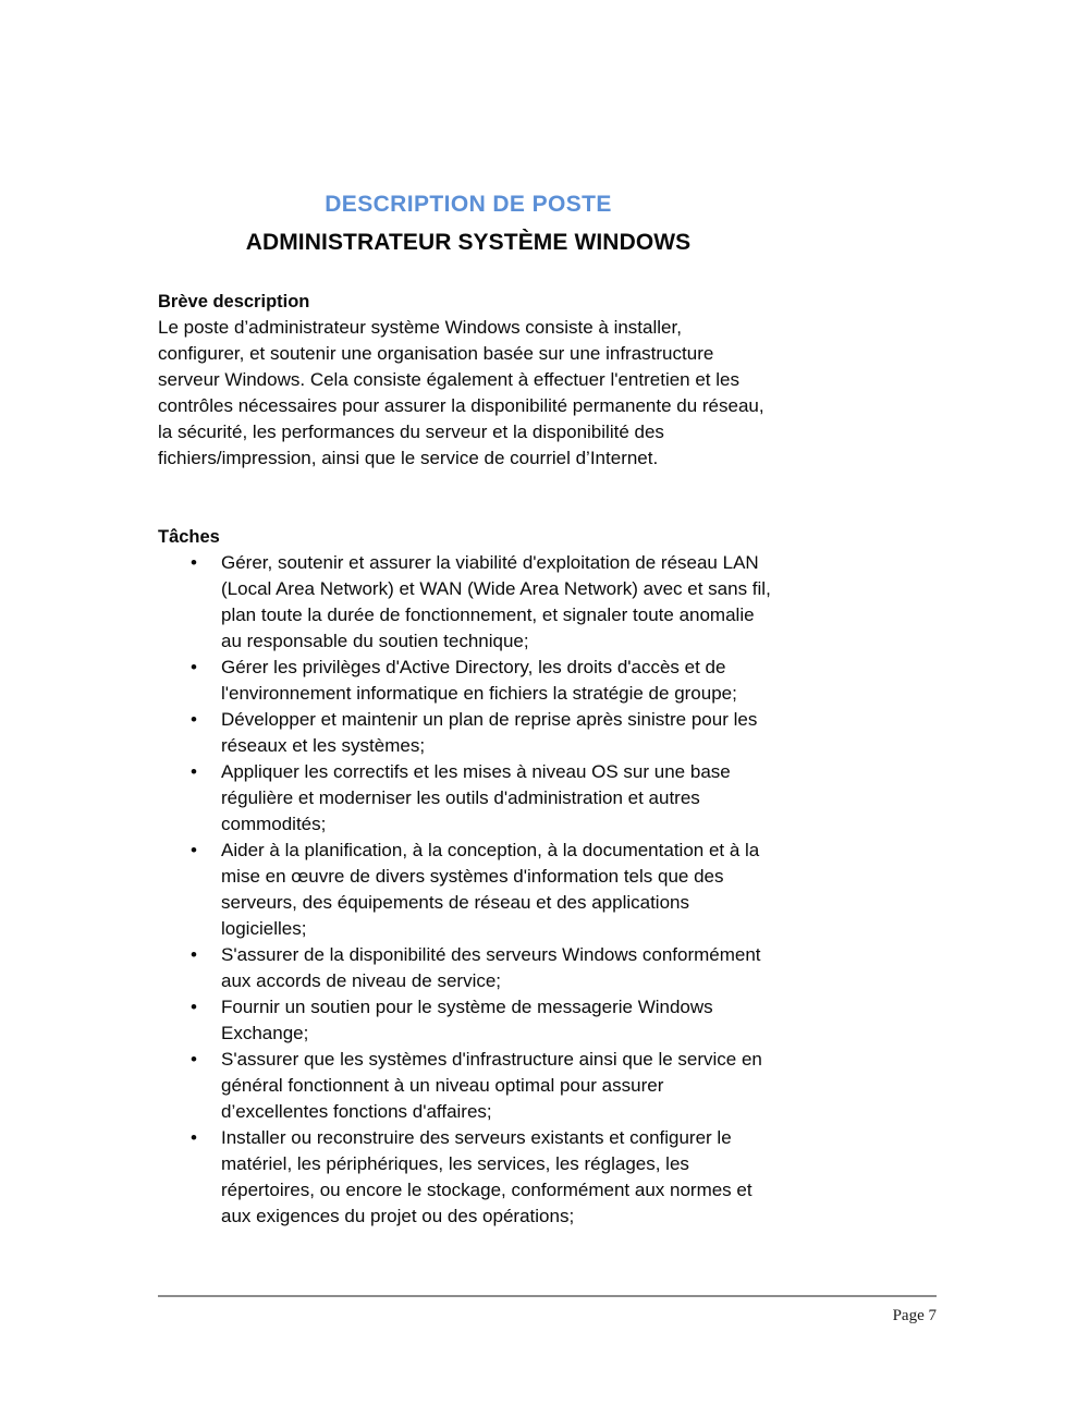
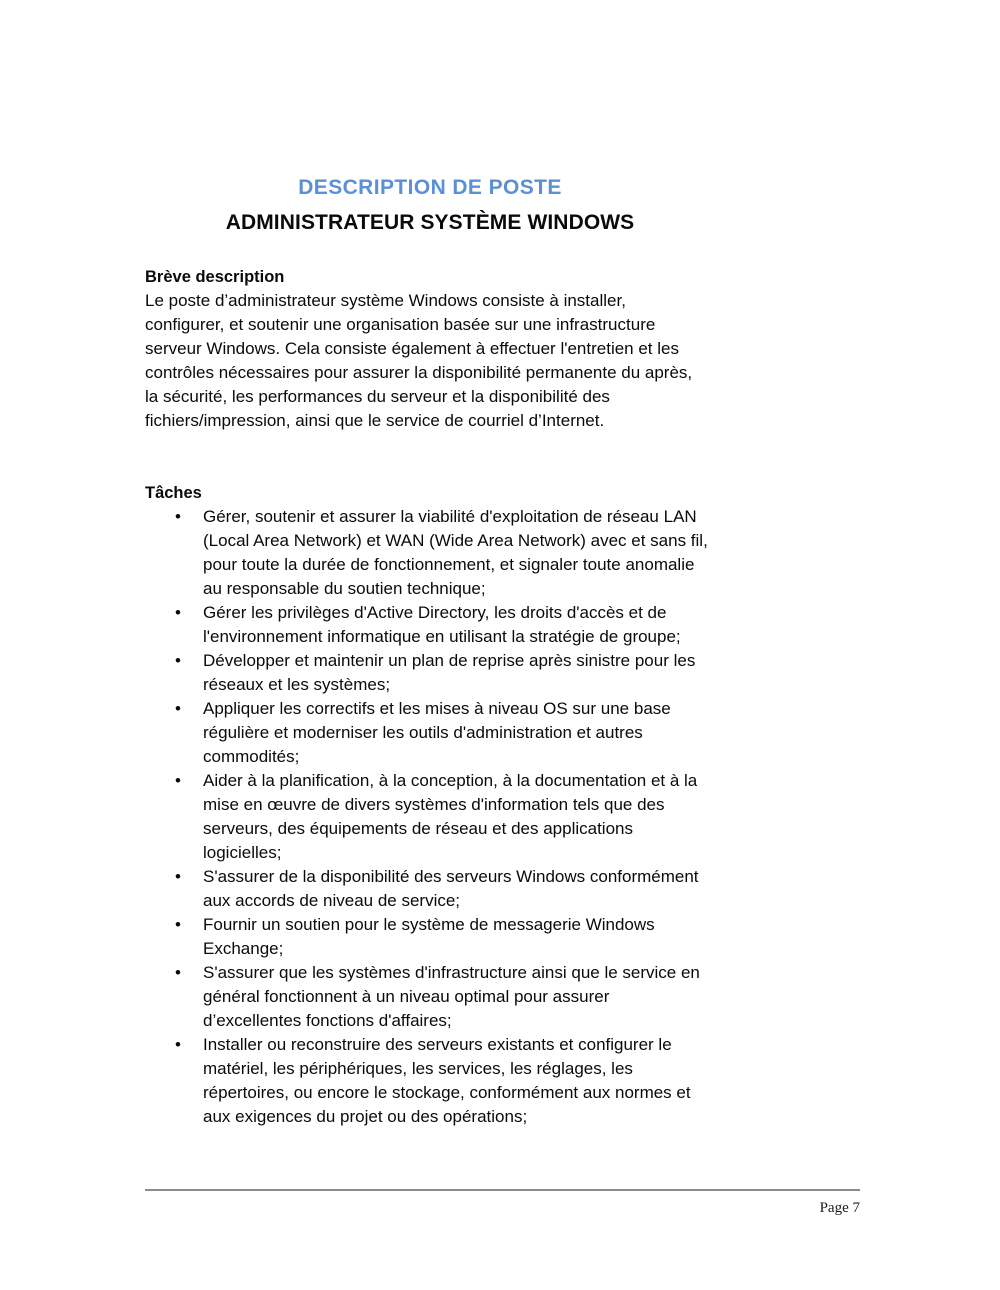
  DESCRIPTION DE POSTE
  ADMINISTRATEUR SYSTÈME WINDOWS
  Brève description
- Le poste d’administrateur système Windows consiste à installer, configurer, et soutenir une organisation basée sur une infrastructure serveur Windows. Cela consiste également à effectuer l'entretien et les contrôles nécessaires pour assurer la disponibilité permanente du réseau, la sécurité, les performances du serveur et la disponibilité des fichiers/impression, ainsi que le service de courriel d’Internet.
+ Le poste d’administrateur système Windows consiste à installer, configurer, et soutenir une organisation basée sur une infrastructure serveur Windows. Cela consiste également à effectuer l'entretien et les contrôles nécessaires pour assurer la disponibilité permanente du après, la sécurité, les performances du serveur et la disponibilité des fichiers/impression, ainsi que le service de courriel d’Internet.
  Tâches
  •
- Gérer, soutenir et assurer la viabilité d'exploitation de réseau LAN (Local Area Network) et WAN (Wide Area Network) avec et sans fil, plan toute la durée de fonctionnement, et signaler toute anomalie au responsable du soutien technique;
+ Gérer, soutenir et assurer la viabilité d'exploitation de réseau LAN (Local Area Network) et WAN (Wide Area Network) avec et sans fil, pour toute la durée de fonctionnement, et signaler toute anomalie au responsable du soutien technique;
  •
- Gérer les privilèges d'Active Directory, les droits d'accès et de l'environnement informatique en fichiers la stratégie de groupe;
+ Gérer les privilèges d'Active Directory, les droits d'accès et de l'environnement informatique en utilisant la stratégie de groupe;
  •
  Développer et maintenir un plan de reprise après sinistre pour les réseaux et les systèmes;
  •
  Appliquer les correctifs et les mises à niveau OS sur une base régulière et moderniser les outils d'administration et autres commodités;
  •
  Aider à la planification, à la conception, à la documentation et à la mise en œuvre de divers systèmes d'information tels que des serveurs, des équipements de réseau et des applications logicielles;
  •
  S'assurer de la disponibilité des serveurs Windows conformément aux accords de niveau de service;
  •
  Fournir un soutien pour le système de messagerie Windows Exchange;
  •
  S'assurer que les systèmes d'infrastructure ainsi que le service en général fonctionnent à un niveau optimal pour assurer d’excellentes fonctions d'affaires;
  •
  Installer ou reconstruire des serveurs existants et configurer le matériel, les périphériques, les services, les réglages, les répertoires, ou encore le stockage, conformément aux normes et aux exigences du projet ou des opérations;
  Page 7
